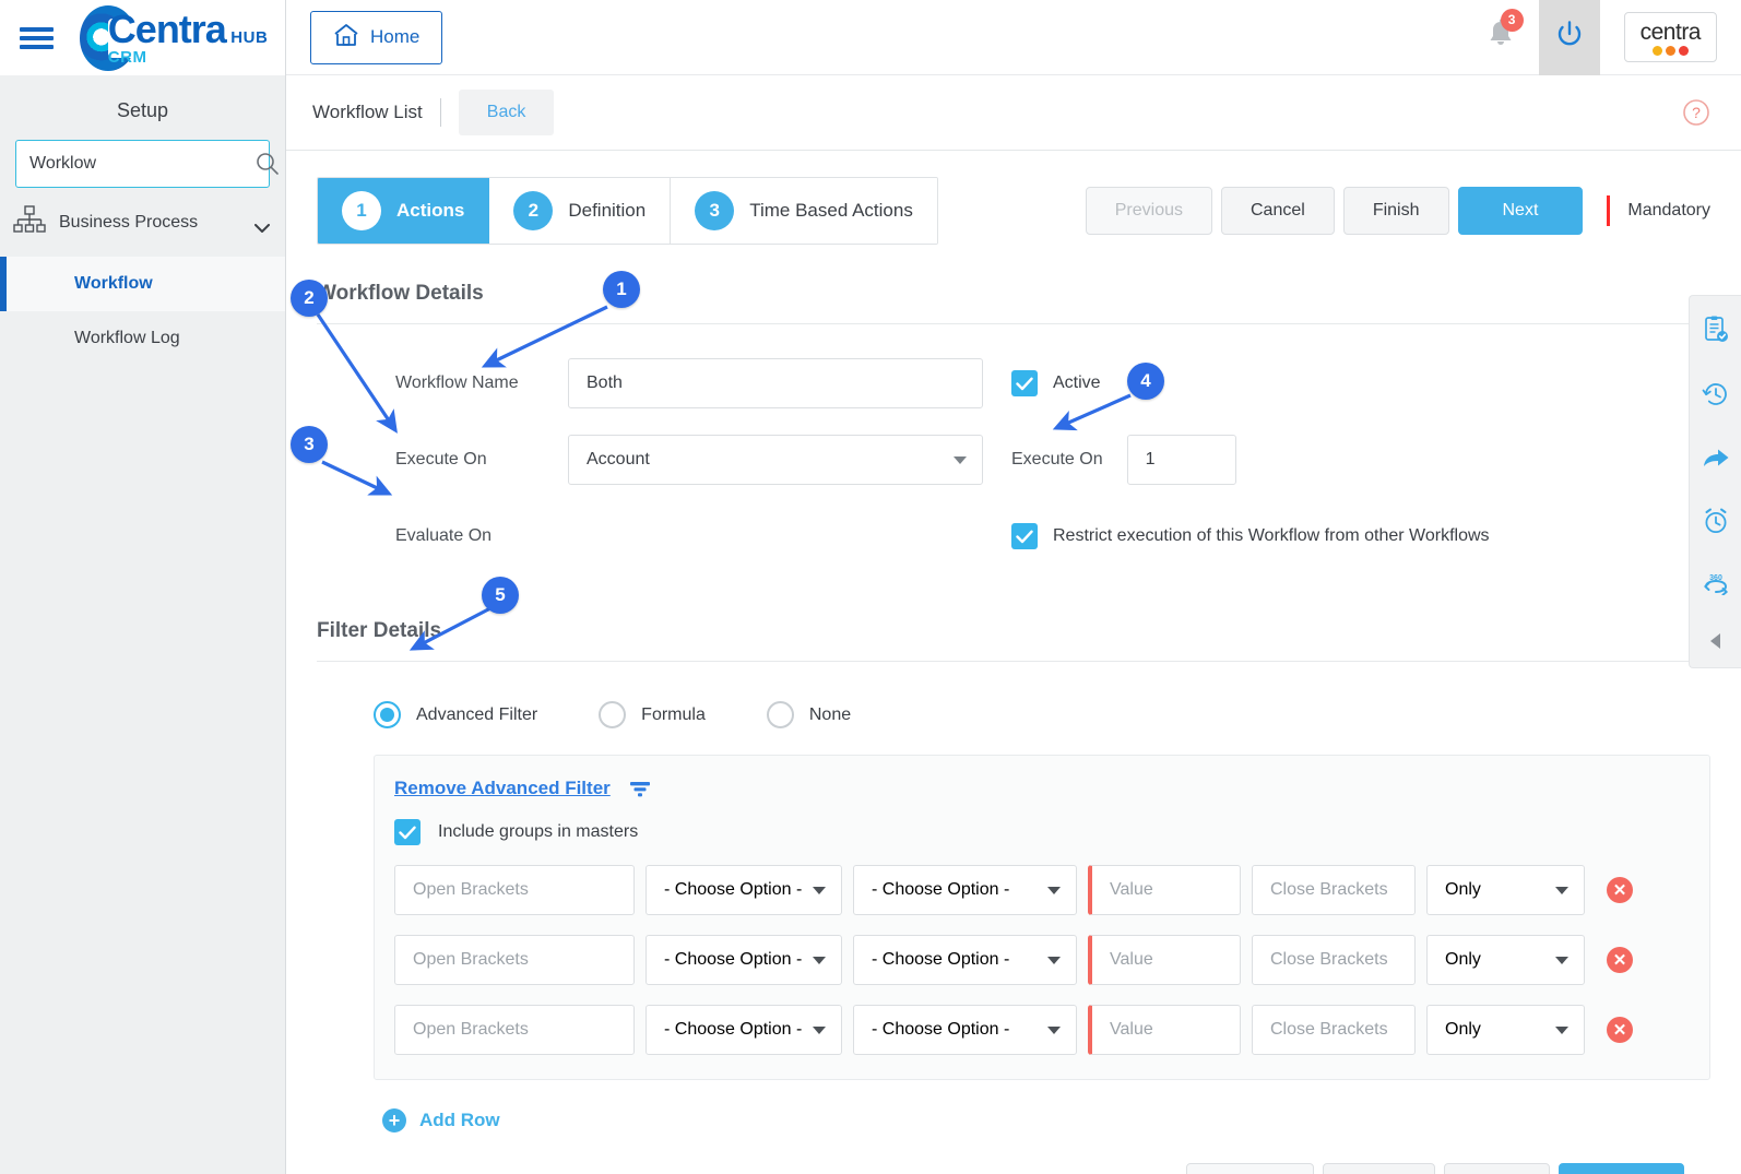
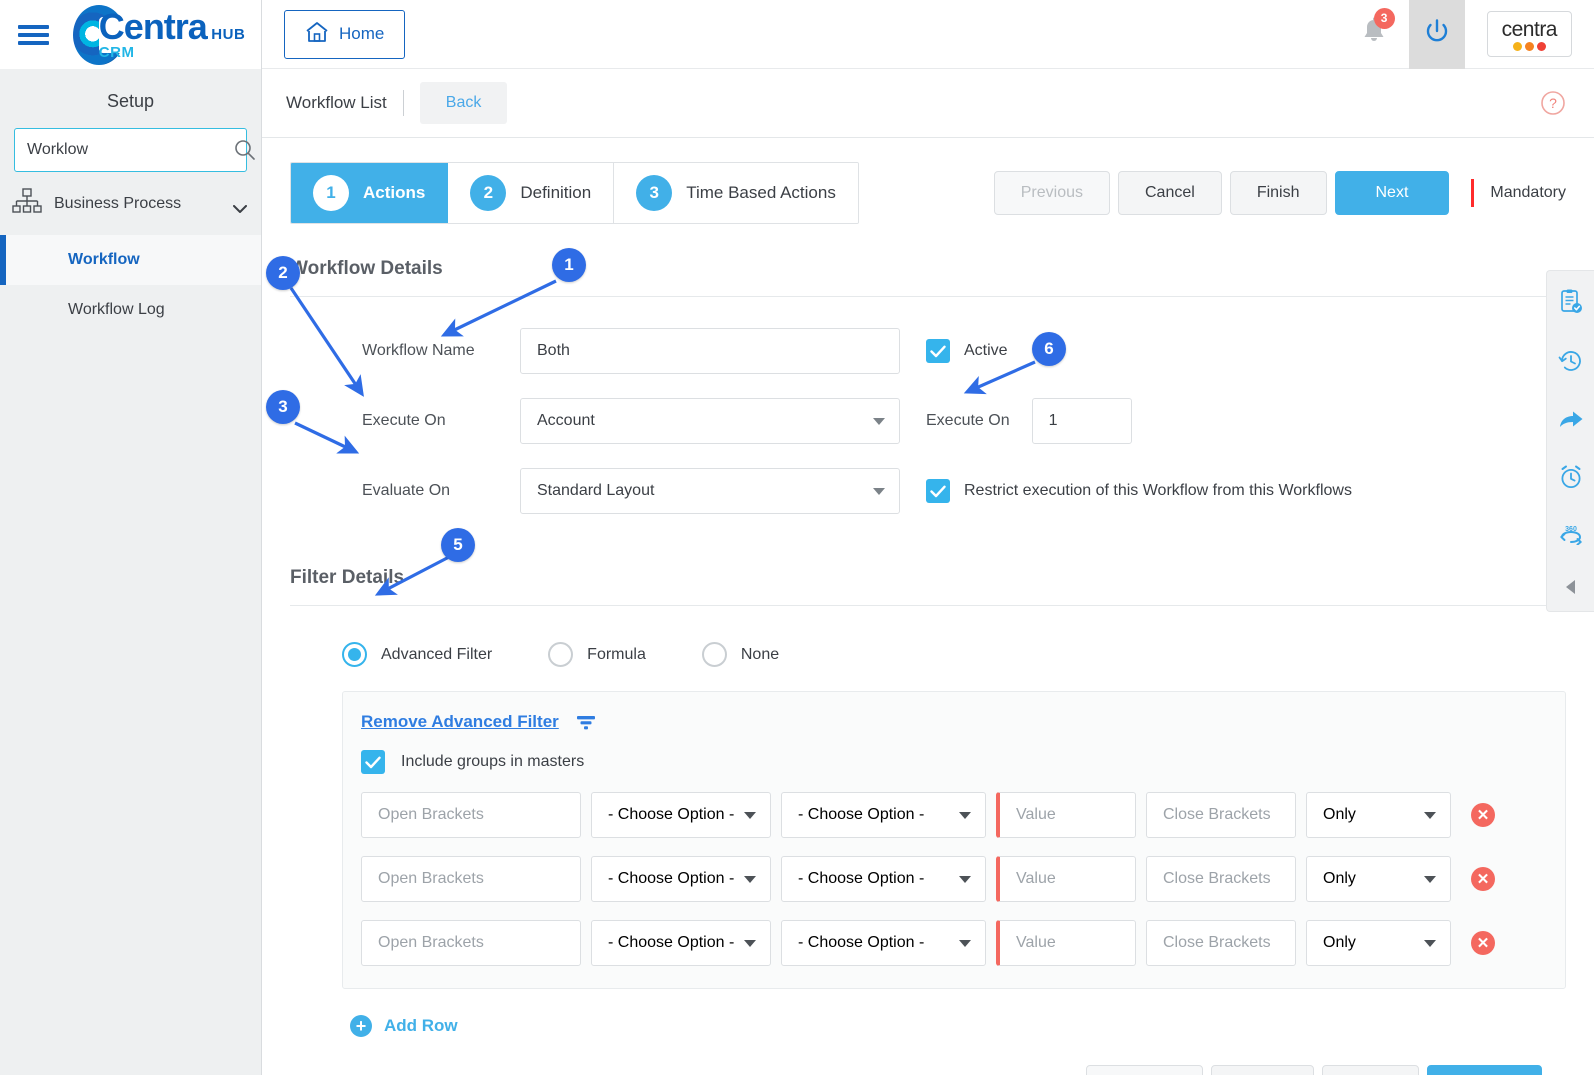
  Centra HUB CRM
  Setup
  Worklow
  Business Process
  Workflow
  Workflow Log
  Home
  3
  centra
  Workflow List
  Back
  ?
  1
  Actions
  2
  Definition
  3
  Time Based Actions
  Previous
  Cancel
  Finish
  Next
  Mandatory
  orkflow Details
  Workflow Name
  Both
  Execute On
  Account
  Evaluate On
+ Standard Layout
  Active
  Execute On
  1
- Restrict execution of this Workflow from other Workflows
+ Restrict execution of this Workflow from this Workflows
  Filter Details
  Advanced Filter
  Formula
  None
  Remove Advanced Filter
  Include groups in masters
  Open Brackets
  - Choose Option -
  - Choose Option -
  Value
  Close Brackets
  Only
  ✕
  Open Brackets
  - Choose Option -
  - Choose Option -
  Value
  Close Brackets
  Only
  ✕
  Open Brackets
  - Choose Option -
  - Choose Option -
  Value
  Close Brackets
  Only
  ✕
  +
  Add Row
  1
  2
  3
- 4
+ 6
  5
